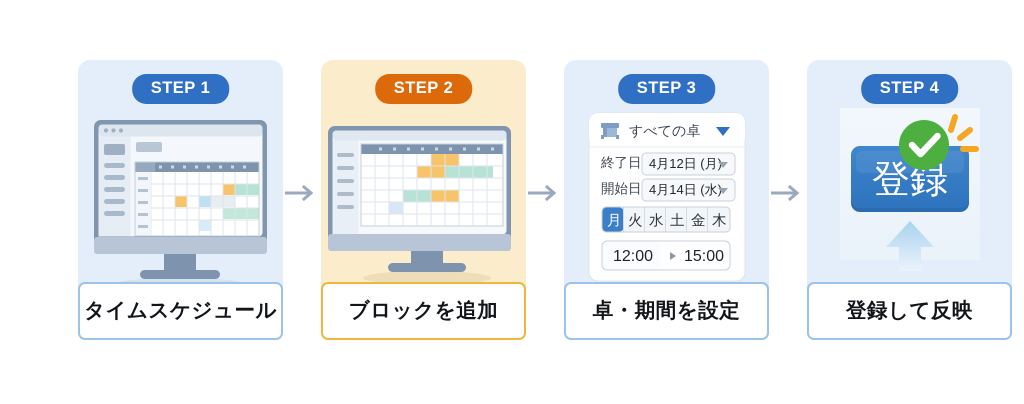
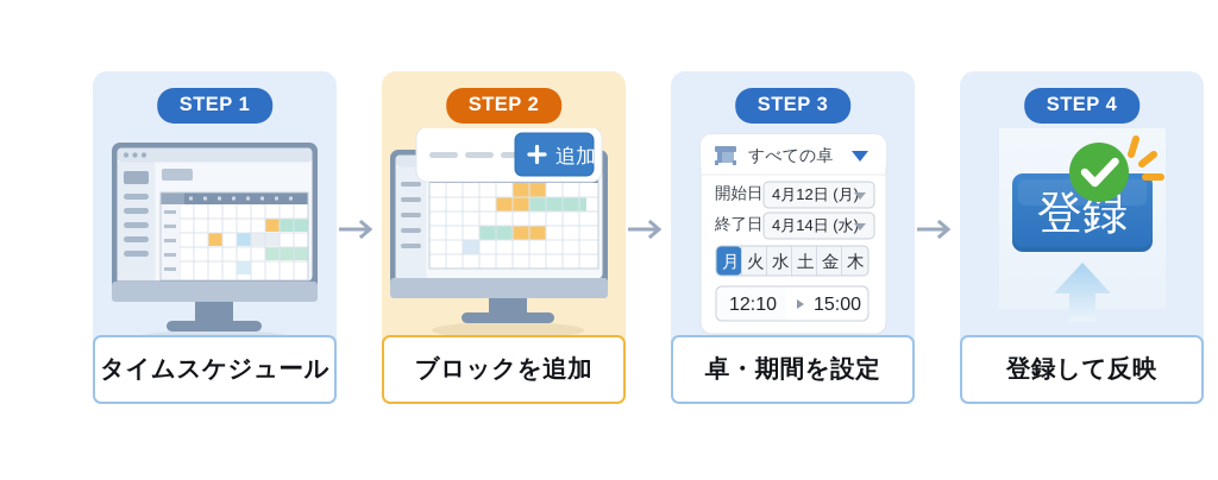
  STEP 1
  タイムスケジュール
  STEP 2
+ 追加
  ブロックを追加
  STEP 3
  すべての卓
- 終了日
+ 開始日
  4月12日 (月
- 開始日
+ 終了日
  4月14日 (水
  月
  火
  水
  土
  金
  木
- 12:00
+ 12:10
  15:00
  卓・期間を設定
  STEP 4
  登録
  登録して反映
